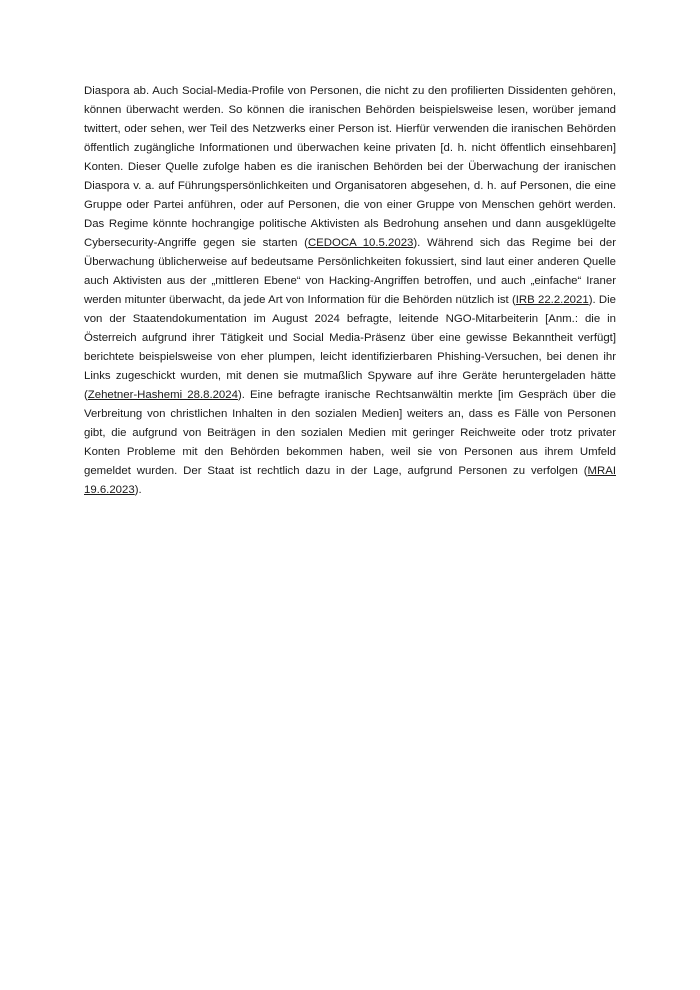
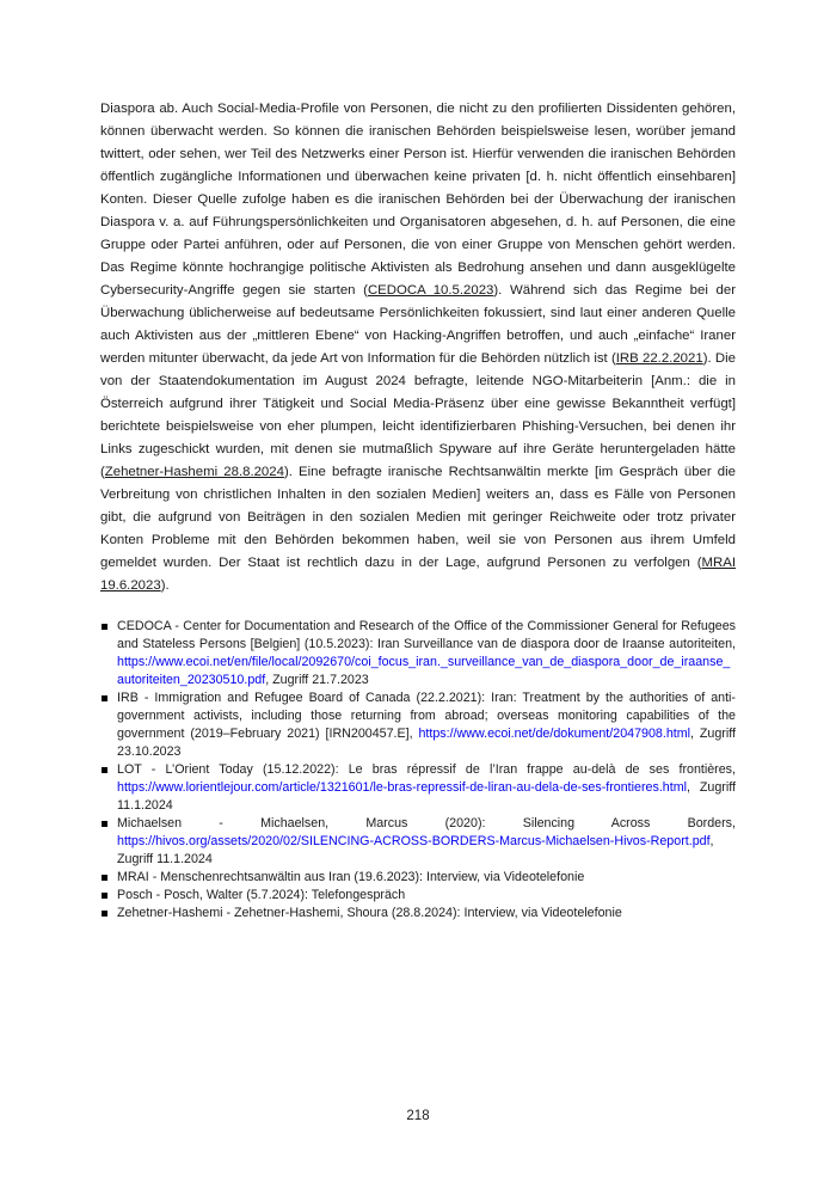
  Diaspora ab. Auch Social-Media-Profile von Personen, die nicht zu den profilierten Dissidenten gehören, können überwacht werden. So können die iranischen Behörden beispielsweise lesen, worüber jemand twittert, oder sehen, wer Teil des Netzwerks einer Person ist. Hierfür verwenden die iranischen Behörden öffentlich zugängliche Informationen und überwachen keine privaten [d. h. nicht öffentlich einsehbaren] Konten. Dieser Quelle zufolge haben es die iranischen Behörden bei der Überwachung der iranischen Diaspora v. a. auf Führungspersönlichkeiten und Organisatoren abgesehen, d. h. auf Personen, die eine Gruppe oder Partei anführen, oder auf Personen, die von einer Gruppe von Menschen gehört werden. Das Regime könnte hochrangige politische Aktivisten als Bedrohung ansehen und dann ausgeklügelte Cybersecurity-Angriffe gegen sie starten (CEDOCA 10.5.2023). Während sich das Regime bei der Überwachung üblicherweise auf bedeutsame Persönlichkeiten fokussiert, sind laut einer anderen Quelle auch Aktivisten aus der „mittleren Ebene“ von Hacking-Angriffen betroffen, und auch „einfache“ Iraner werden mitunter überwacht, da jede Art von Information für die Behörden nützlich ist (IRB 22.2.2021). Die von der Staatendokumentation im August 2024 befragte, leitende NGO-Mitarbeiterin [Anm.: die in Österreich aufgrund ihrer Tätigkeit und Social Media-Präsenz über eine gewisse Bekanntheit verfügt] berichtete beispielsweise von eher plumpen, leicht identifizierbaren Phishing-Versuchen, bei denen ihr Links zugeschickt wurden, mit denen sie mutmaßlich Spyware auf ihre Geräte heruntergeladen hätte (Zehetner-Hashemi 28.8.2024). Eine befragte iranische Rechtsanwältin merkte [im Gespräch über die Verbreitung von christlichen Inhalten in den sozialen Medien] weiters an, dass es Fälle von Personen gibt, die aufgrund von Beiträgen in den sozialen Medien mit geringer Reichweite oder trotz privater Konten Probleme mit den Behörden bekommen haben, weil sie von Personen aus ihrem Umfeld gemeldet wurden. Der Staat ist rechtlich dazu in der Lage, aufgrund Personen zu verfolgen (MRAI 19.6.2023).
+ CEDOCA - Center for Documentation and Research of the Office of the Commissioner General for Refugees and Stateless Persons [Belgien] (10.5.2023): Iran Surveillance van de diaspora door de Iraanse autoriteiten, https://www.ecoi.net/en/file/local/2092670/coi_focus_iran._surveillance_van_de_diaspora_door_de_iraanse_autoriteiten_20230510.pdf, Zugriff 21.7.2023
+ IRB - Immigration and Refugee Board of Canada (22.2.2021): Iran: Treatment by the authorities of anti-government activists, including those returning from abroad; overseas monitoring capabilities of the government (2019–February 2021) [IRN200457.E], https://www.ecoi.net/de/dokument/2047908.html, Zugriff 23.10.2023
+ LOT - L’Orient Today (15.12.2022): Le bras répressif de l’Iran frappe au-delà de ses frontières, https://www.lorientlejour.com/article/1321601/le-bras-repressif-de-liran-au-dela-de-ses-frontieres.html, Zugriff 11.1.2024
+ Michaelsen - Michaelsen, Marcus (2020): Silencing Across Borders, https://hivos.org/assets/2020/02/SILENCING-ACROSS-BORDERS-Marcus-Michaelsen-Hivos-Report.pdf, Zugriff 11.1.2024
+ MRAI - Menschenrechtsanwältin aus Iran (19.6.2023): Interview, via Videotelefonie
+ Posch - Posch, Walter (5.7.2024): Telefongespräch
+ Zehetner-Hashemi - Zehetner-Hashemi, Shoura (28.8.2024): Interview, via Videotelefonie
+ 218
